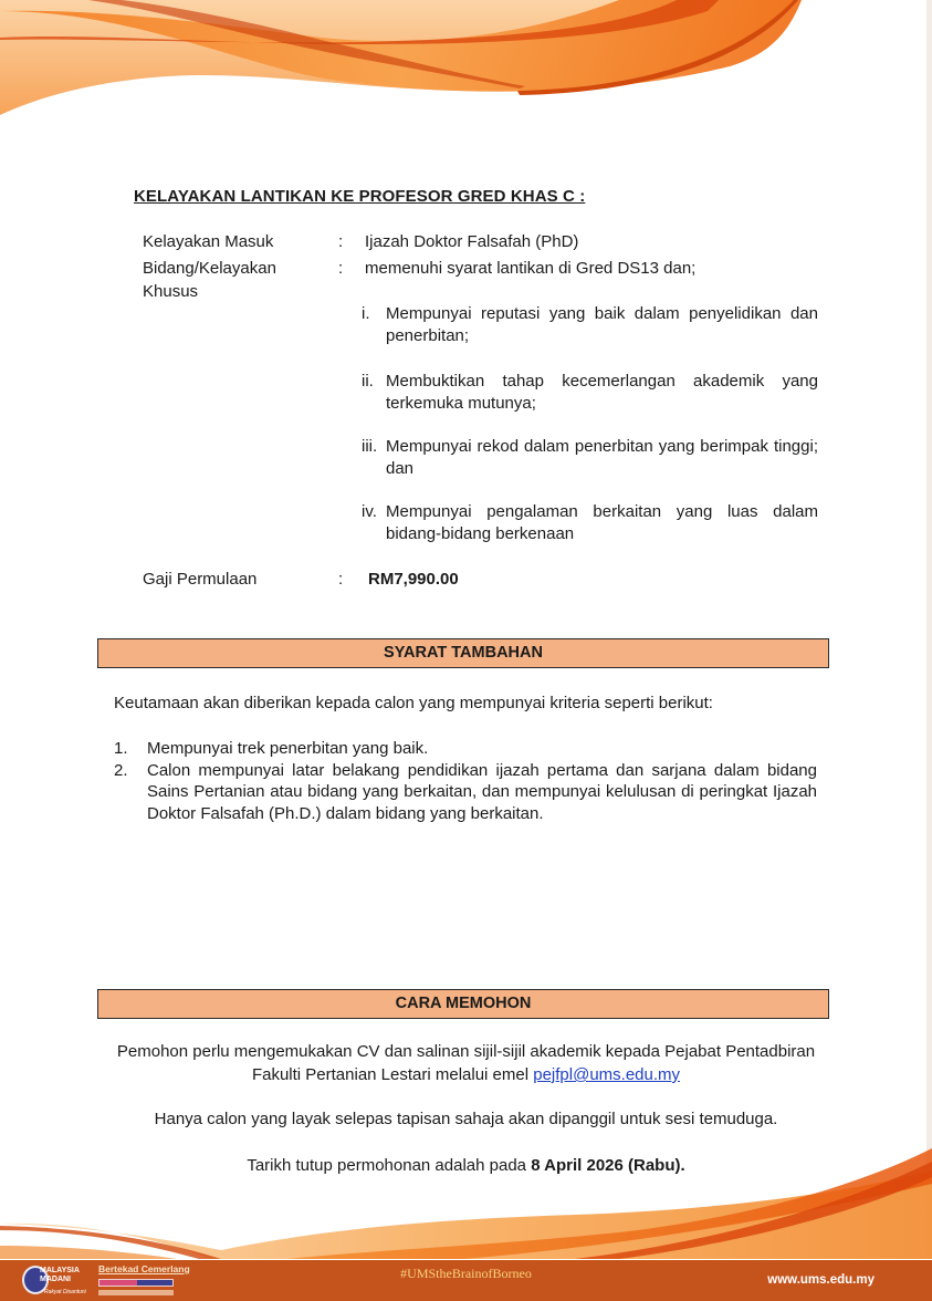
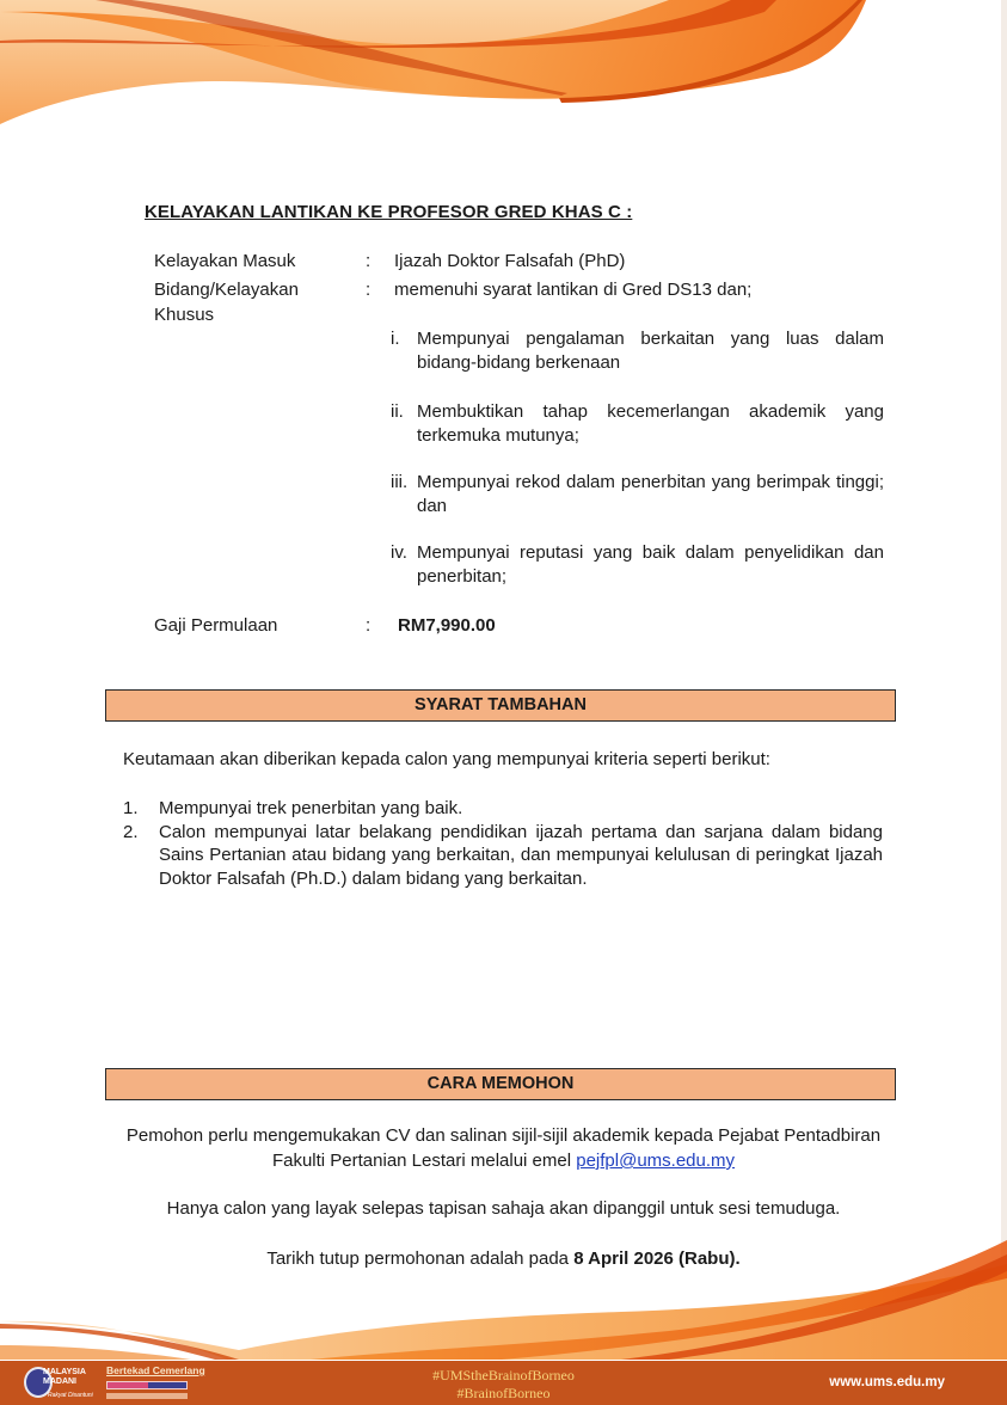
  KELAYAKAN LANTIKAN KE PROFESOR GRED KHAS C :
  Kelayakan Masuk
  :
  Ijazah Doktor Falsafah (PhD)
  Bidang/Kelayakan
  Khusus
  :
  memenuhi syarat lantikan di Gred DS13 dan;
  i.
- Mempunyai reputasi yang baik dalam penyelidikan dan penerbitan;
+ Mempunyai pengalaman berkaitan yang luas dalam bidang-bidang berkenaan
  ii.
  Membuktikan tahap kecemerlangan akademik yang terkemuka mutunya;
  iii.
  Mempunyai rekod dalam penerbitan yang berimpak tinggi; dan
  iv.
- Mempunyai pengalaman berkaitan yang luas dalam bidang-bidang berkenaan
+ Mempunyai reputasi yang baik dalam penyelidikan dan penerbitan;
  Gaji Permulaan
  :
  RM7,990.00
  SYARAT TAMBAHAN
  Keutamaan akan diberikan kepada calon yang mempunyai kriteria seperti berikut:
  1.
  Mempunyai trek penerbitan yang baik.
  2.
  Calon mempunyai latar belakang pendidikan ijazah pertama dan sarjana dalam bidang Sains Pertanian atau bidang yang berkaitan, dan mempunyai kelulusan di peringkat Ijazah Doktor Falsafah (Ph.D.) dalam bidang yang berkaitan.
  CARA MEMOHON
  Pemohon perlu mengemukakan CV dan salinan sijil-sijil akademik kepada Pejabat Pentadbiran
  Fakulti Pertanian Lestari melalui emel pejfpl@ums.edu.my
  Hanya calon yang layak selepas tapisan sahaja akan dipanggil untuk sesi temuduga.
  Tarikh tutup permohonan adalah pada 8 April 2026 (Rabu).
  Bertekad Cemerlang
  #UMStheBrainofBorneo
+ #BrainofBorneo
  www.ums.edu.my
